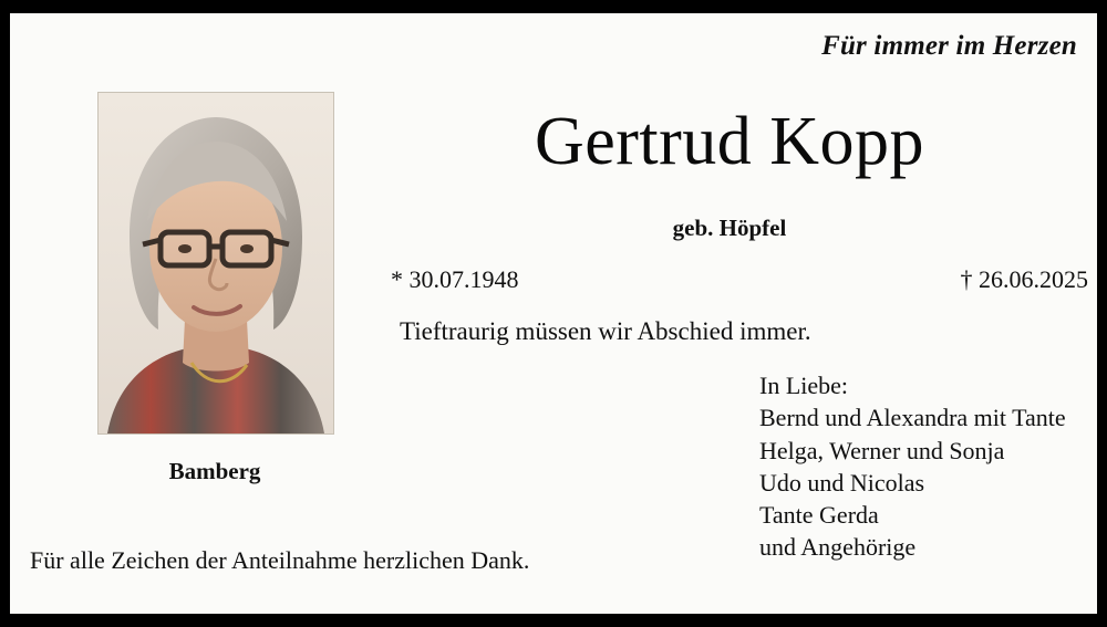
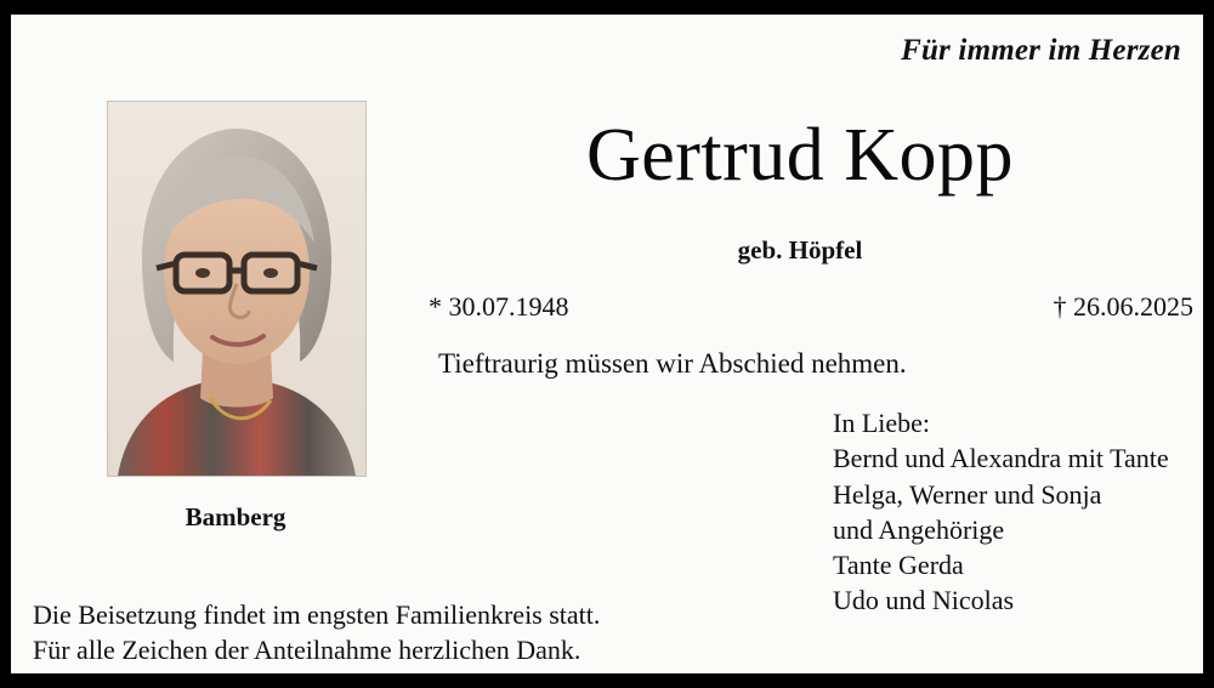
  Für immer im Herzen
  Bamberg
  Gertrud Kopp
  geb. Höpfel
  * 30.07.1948
  † 26.06.2025
- Tieftraurig müssen wir Abschied immer.
+ Tieftraurig müssen wir Abschied nehmen.
  In Liebe:
  Bernd und Alexandra mit Tante
  Helga, Werner und Sonja
- Udo und Nicolas
+ und Angehörige
  Tante Gerda
- und Angehörige
+ Udo und Nicolas
+ Die Beisetzung findet im engsten Familienkreis statt.
  Für alle Zeichen der Anteilnahme herzlichen Dank.
